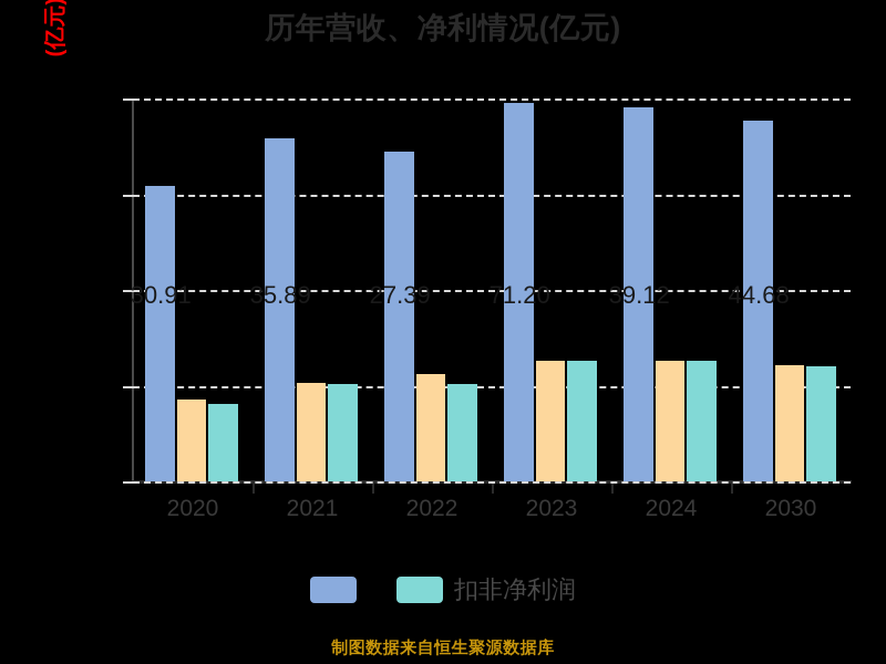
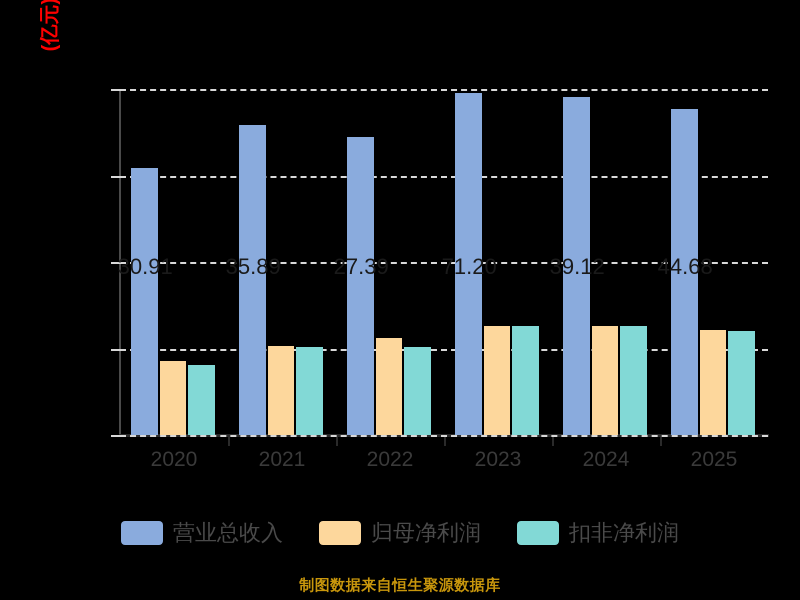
- 历年营收、净利情况(亿元)
  30.91
  35.89
  27.39
  71.20
  39.12
  44.68
  2020
  2021
  2022
  2023
  2024
- 2030
+ 2025
+ 营业总收入
+ 归母净利润
  扣非净利润
  制图数据来自恒生聚源数据库
